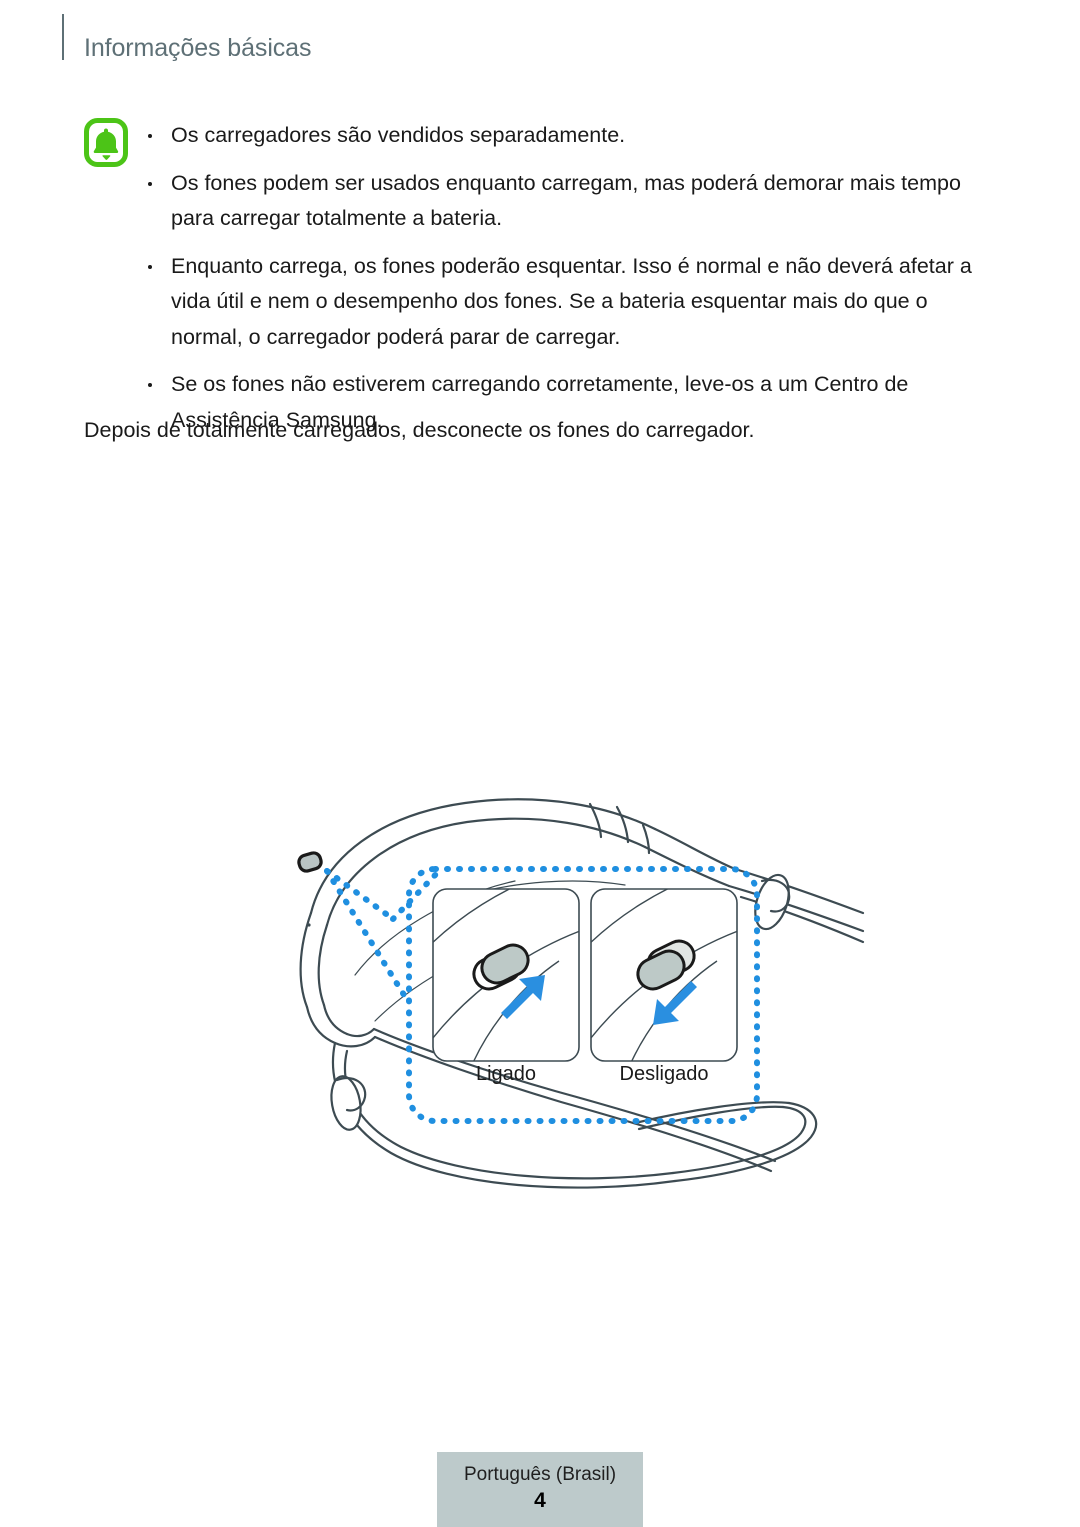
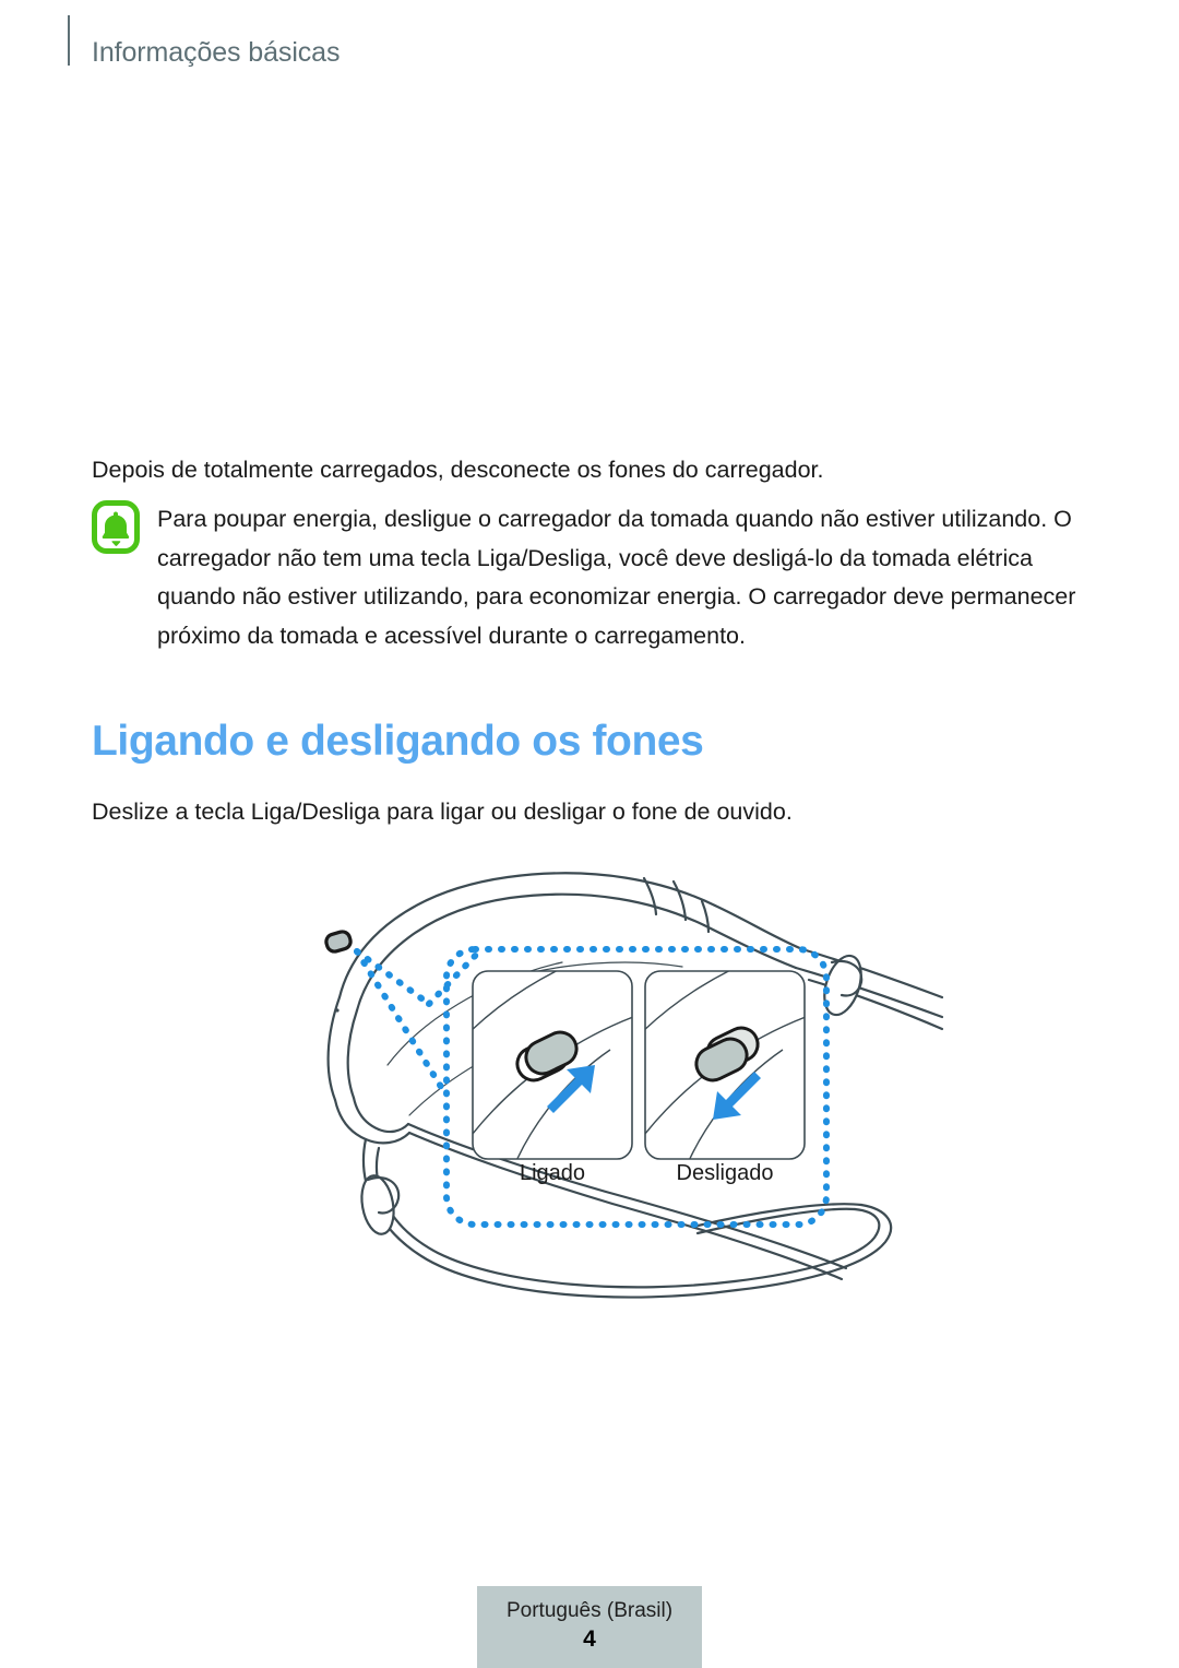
  Informações básicas
- Os carregadores são vendidos separadamente.
- Os fones podem ser usados enquanto carregam, mas poderá demorar mais tempo para carregar totalmente a bateria.
- Enquanto carrega, os fones poderão esquentar. Isso é normal e não deverá afetar a vida útil e nem o desempenho dos fones. Se a bateria esquentar mais do que o normal, o carregador poderá parar de carregar.
- Se os fones não estiverem carregando corretamente, leve-os a um Centro de Assistência Samsung.
  Depois de totalmente carregados, desconecte os fones do carregador.
+ Para poupar energia, desligue o carregador da tomada quando não estiver utilizando. O carregador não tem uma tecla Liga/Desliga, você deve desligá-lo da tomada elétrica quando não estiver utilizando, para economizar energia. O carregador deve permanecer próximo da tomada e acessível durante o carregamento.
+ Ligando e desligando os fones
+ Deslize a tecla Liga/Desliga para ligar ou desligar o fone de ouvido.
  Ligado
  Desligado
  Português (Brasil)
  4
